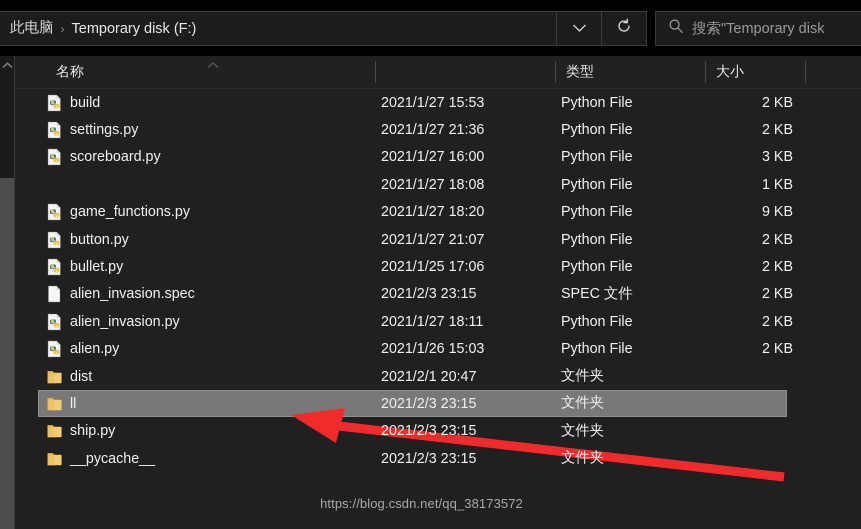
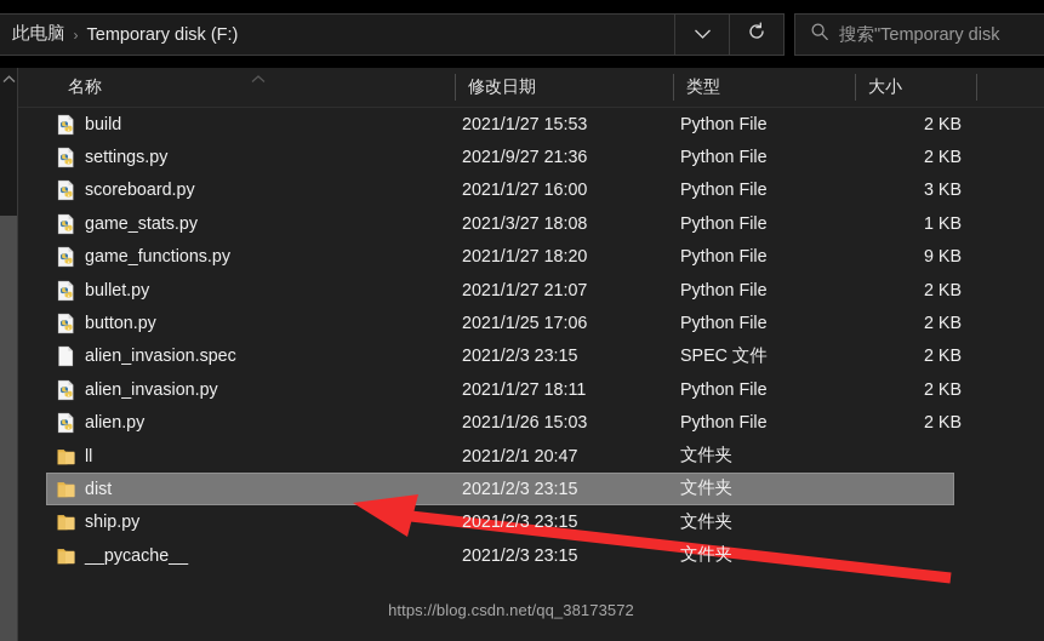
  此电脑
  ›
  Temporary disk (F:)
  搜索"Temporary disk
  名称
+ 修改日期
  类型
  大小
  build
  2021/1/27 15:53
  Python File
  2 KB
  settings.py
- 2021/1/27 21:36
+ 2021/9/27 21:36
  Python File
  2 KB
  scoreboard.py
  2021/1/27 16:00
  Python File
  3 KB
+ game_stats.py
- 2021/1/27 18:08
+ 2021/3/27 18:08
  Python File
  1 KB
  game_functions.py
  2021/1/27 18:20
  Python File
  9 KB
- button.py
+ bullet.py
  2021/1/27 21:07
  Python File
  2 KB
- bullet.py
+ button.py
  2021/1/25 17:06
  Python File
  2 KB
  alien_invasion.spec
  2021/2/3 23:15
  SPEC 文件
  2 KB
  alien_invasion.py
  2021/1/27 18:11
  Python File
  2 KB
  alien.py
  2021/1/26 15:03
  Python File
  2 KB
- dist
+ ll
  2021/2/1 20:47
  文件夹
- ll
+ dist
  2021/2/3 23:15
  文件夹
  ship.py
  2021/2/3 23:15
  文件夹
  __pycache__
  2021/2/3 23:15
  文件夹
  https://blog.csdn.net/qq_38173572
